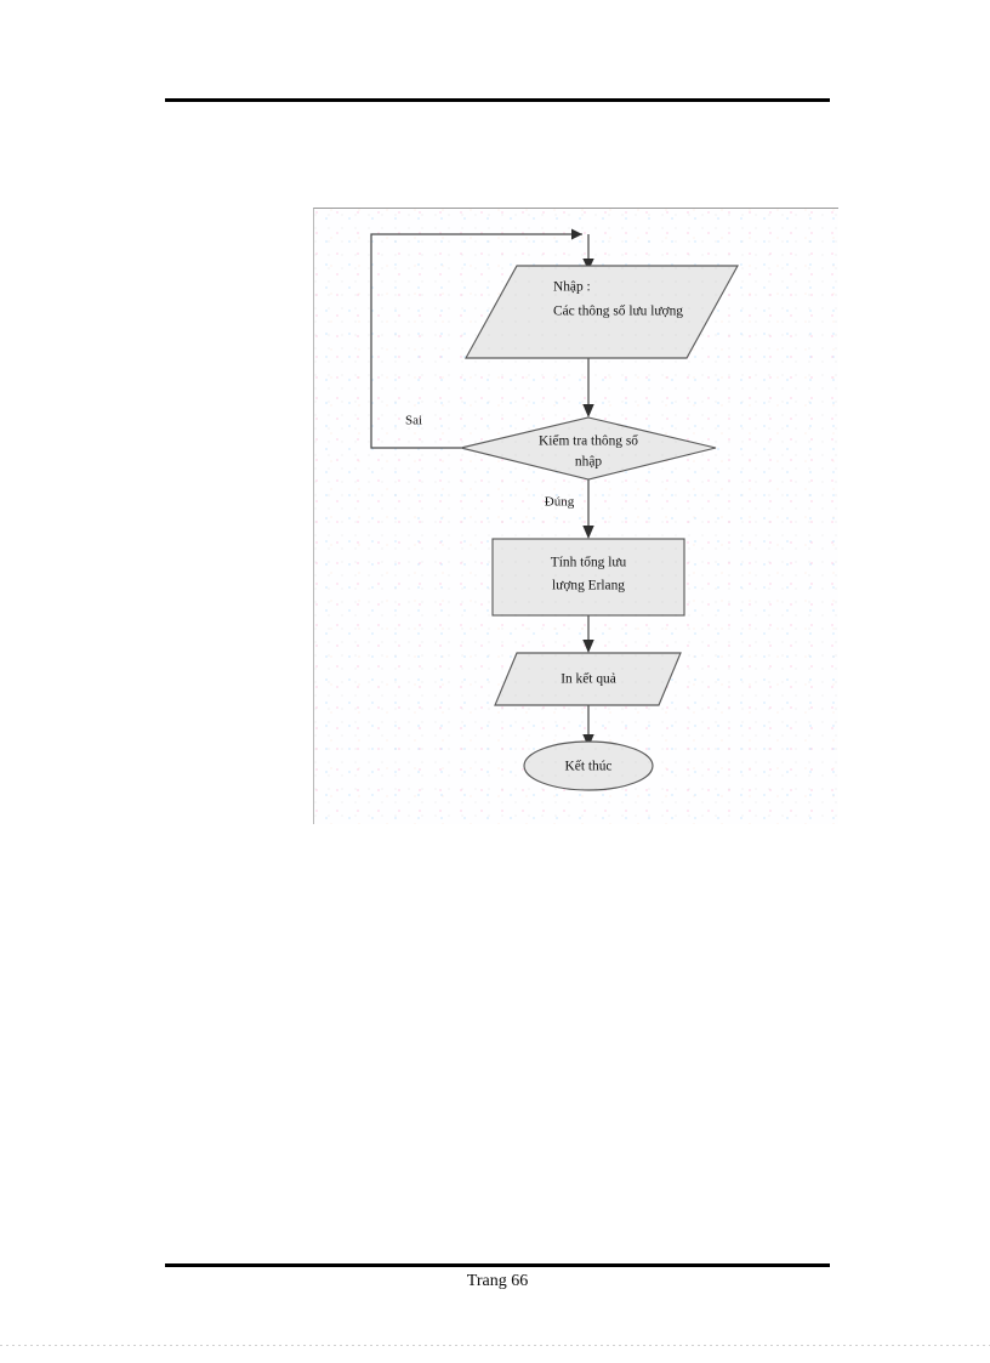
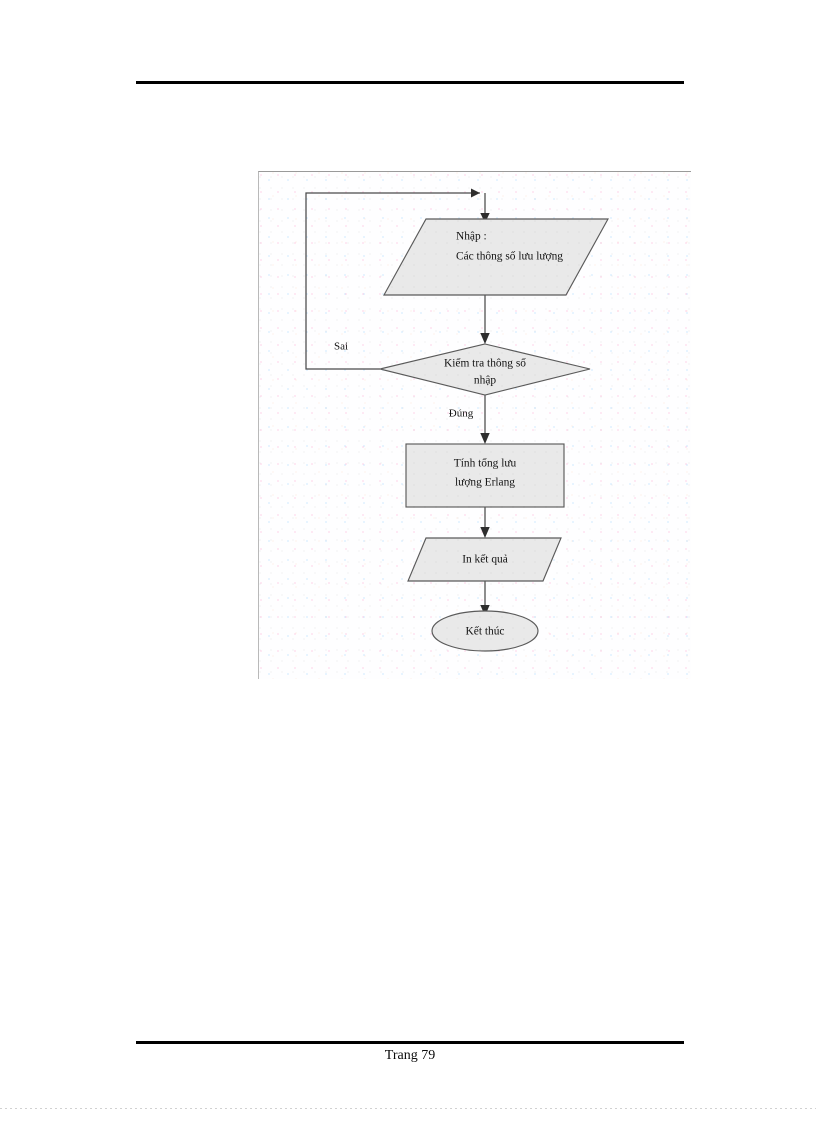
- Trang 66
+ Trang 79
